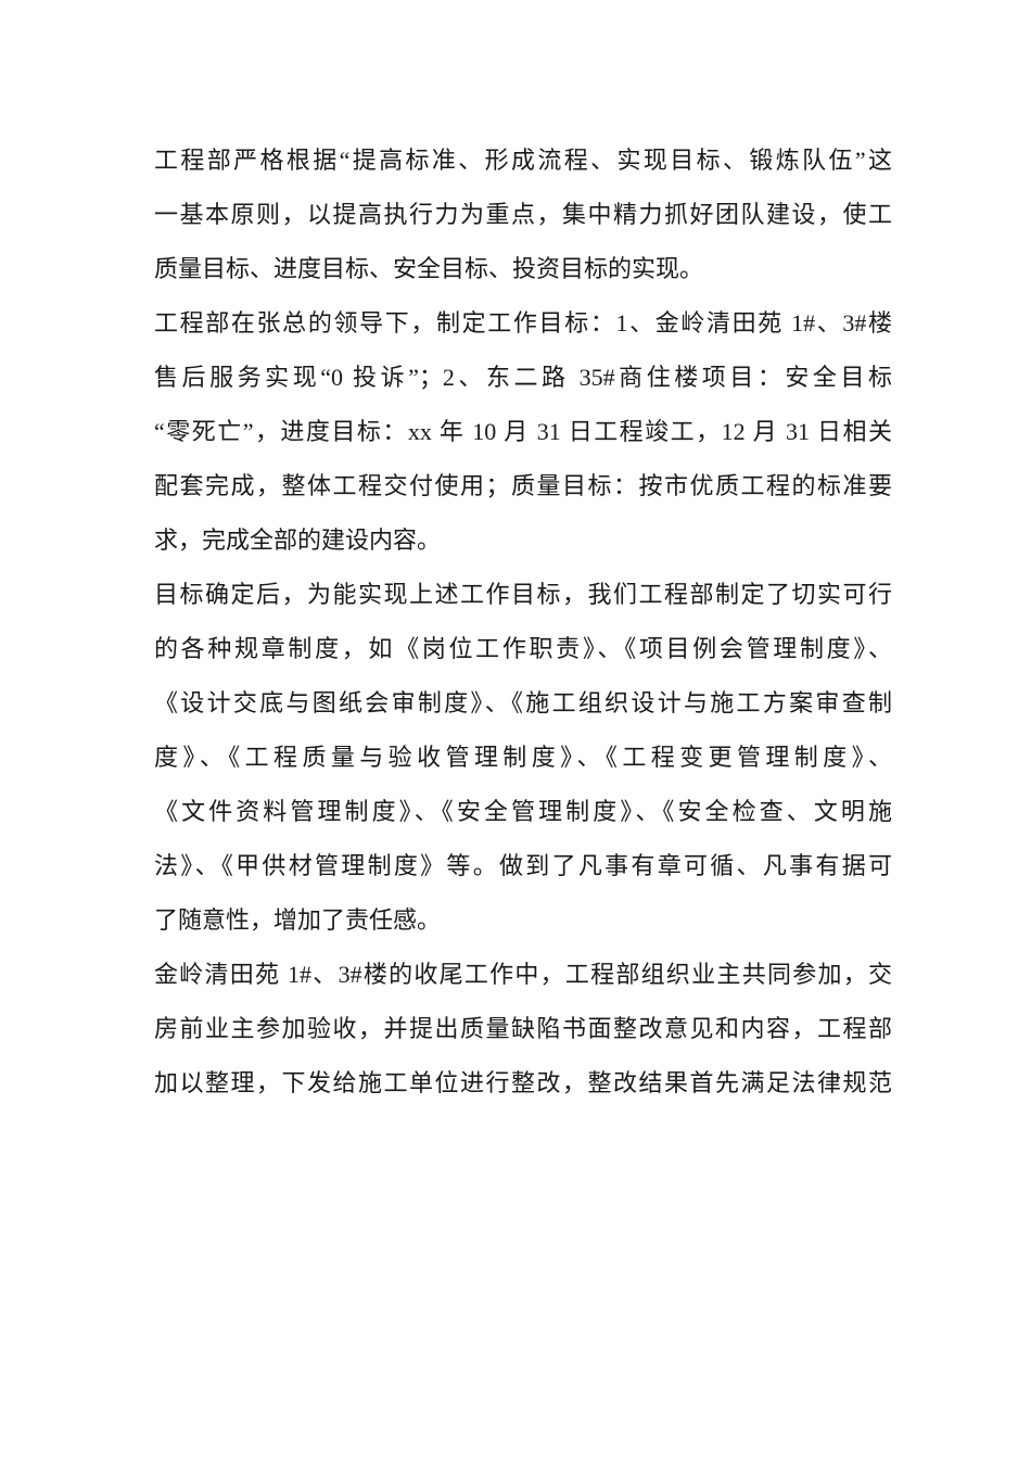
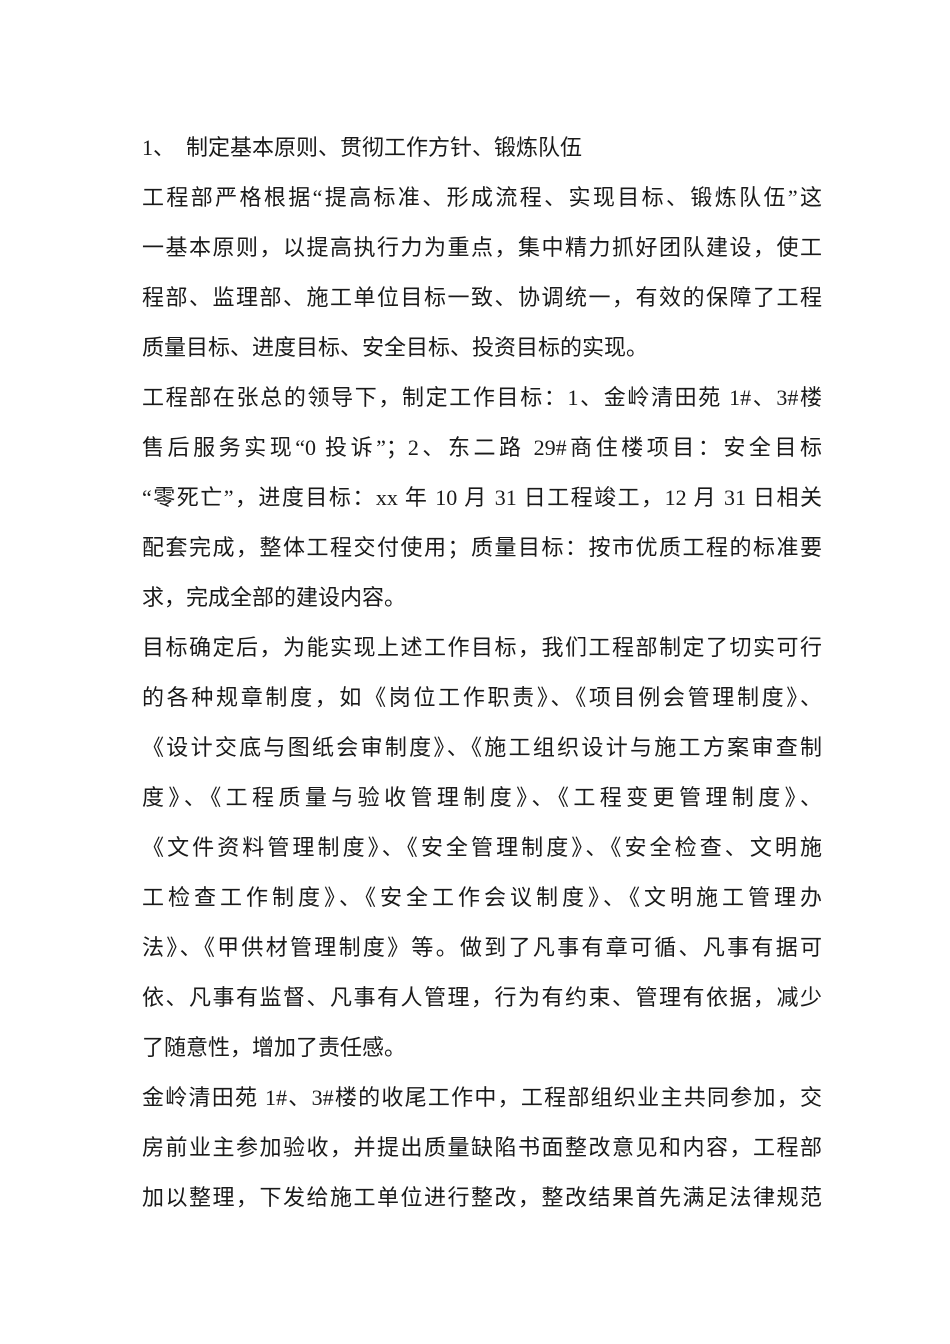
+ 1、 制定基本原则、贯彻工作方针、锻炼队伍
  工程部严格根据“提高标准、形成流程、实现目标、锻炼队伍”这
  一基本原则，以提高执行力为重点，集中精力抓好团队建设，使工
+ 程部、监理部、施工单位目标一致、协调统一，有效的保障了工程
  质量目标、进度目标、安全目标、投资目标的实现。
  工程部在张总的领导下，制定工作目标：1、金岭清田苑 1#、3#楼
- 售后服务实现“0 投诉”；2、东二路 35#商住楼项目：安全目标
+ 售后服务实现“0 投诉”；2、东二路 29#商住楼项目：安全目标
  “零死亡”，进度目标：xx 年 10 月 31 日工程竣工，12 月 31 日相关
  配套完成，整体工程交付使用；质量目标：按市优质工程的标准要
  求，完成全部的建设内容。
  目标确定后，为能实现上述工作目标，我们工程部制定了切实可行
  的各种规章制度，如《岗位工作职责》、《项目例会管理制度》、
  《设计交底与图纸会审制度》、《施工组织设计与施工方案审查制
  度》、《工程质量与验收管理制度》、《工程变更管理制度》、
  《文件资料管理制度》、《安全管理制度》、《安全检查、文明施
+ 工检查工作制度》、《安全工作会议制度》、《文明施工管理办
  法》、《甲供材管理制度》等。做到了凡事有章可循、凡事有据可
+ 依、凡事有监督、凡事有人管理，行为有约束、管理有依据，减少
  了随意性，增加了责任感。
  金岭清田苑 1#、3#楼的收尾工作中，工程部组织业主共同参加，交
  房前业主参加验收，并提出质量缺陷书面整改意见和内容，工程部
  加以整理，下发给施工单位进行整改，整改结果首先满足法律规范
